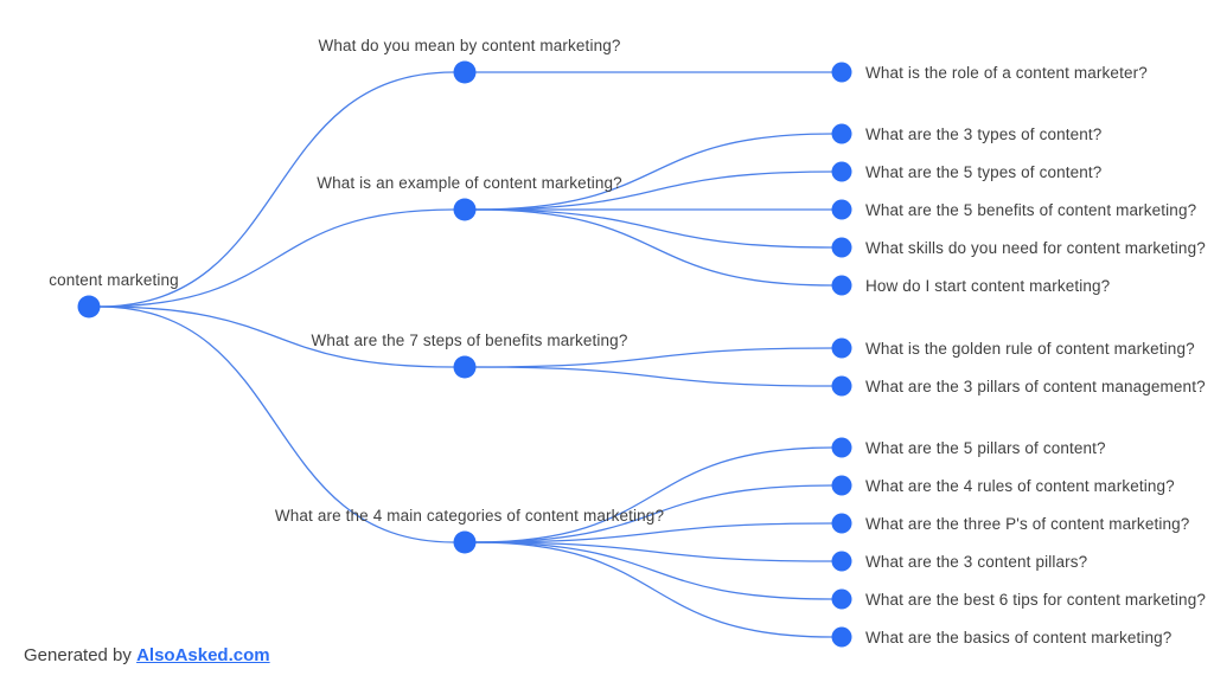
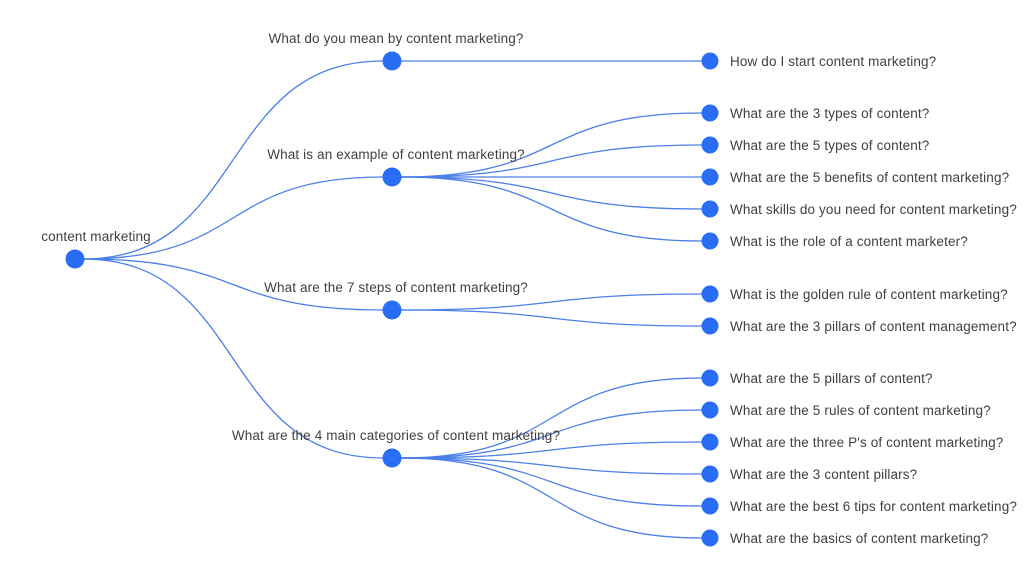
  content marketing
  What do you mean by content marketing?
- What is the role of a content marketer?
+ How do I start content marketing?
  What is an example of content marketing?
  What are the 3 types of content?
  What are the 5 types of content?
  What are the 5 benefits of content marketing?
  What skills do you need for content marketing?
- How do I start content marketing?
+ What is the role of a content marketer?
- What are the 7 steps of benefits marketing?
+ What are the 7 steps of content marketing?
  What is the golden rule of content marketing?
  What are the 3 pillars of content management?
  What are the 4 main categories of content marketing?
  What are the 5 pillars of content?
- What are the 4 rules of content marketing?
+ What are the 5 rules of content marketing?
  What are the three P's of content marketing?
  What are the 3 content pillars?
  What are the best 6 tips for content marketing?
  What are the basics of content marketing?
- Generated by AlsoAsked.com
